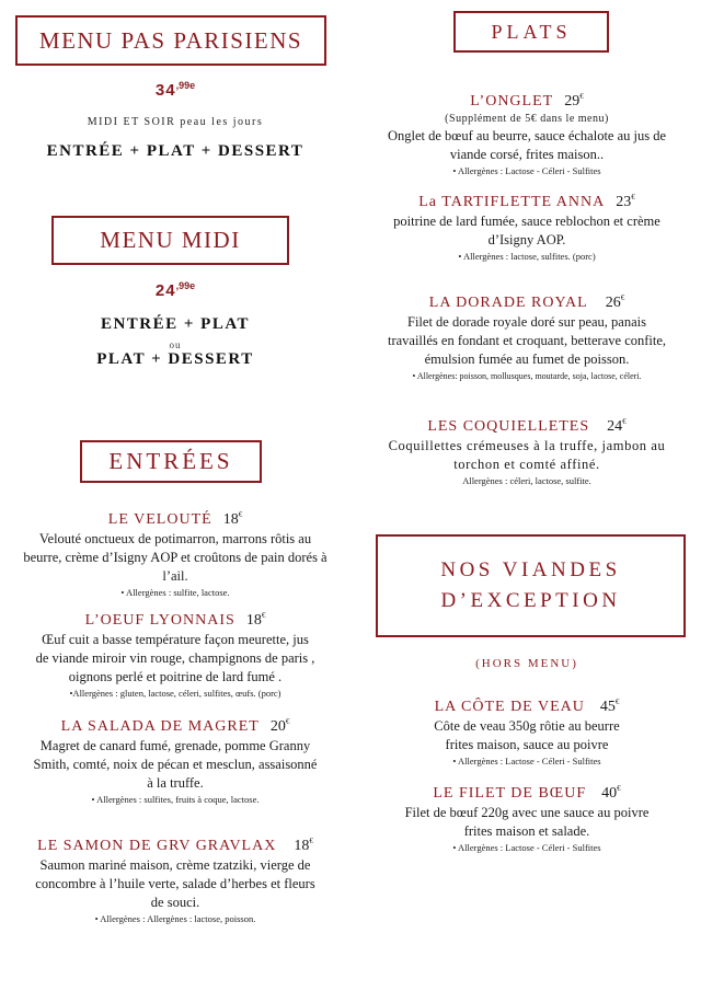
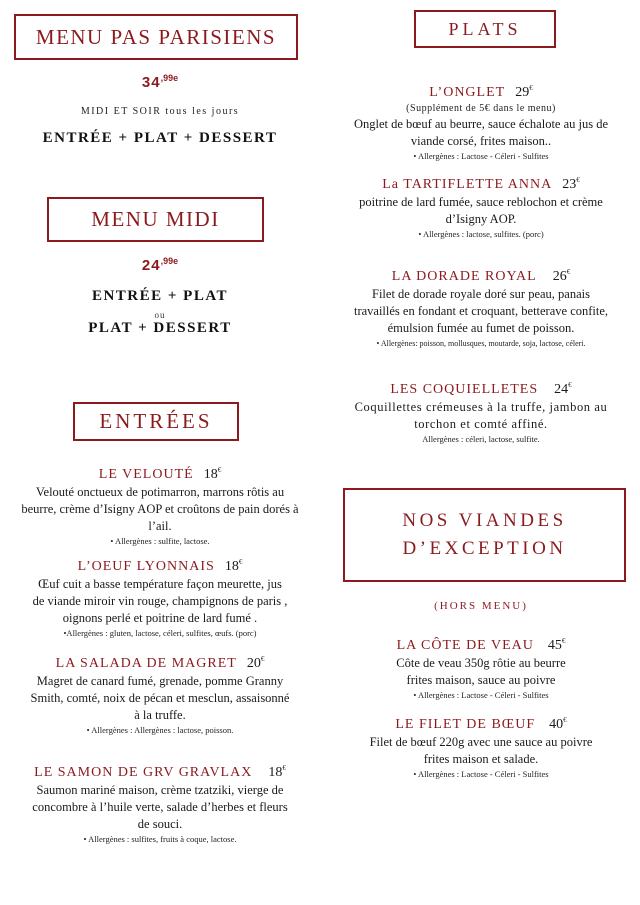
  MENU PAS PARISIENS
  34,99e
- MIDI ET SOIR peau les jours
+ MIDI ET SOIR tous les jours
  ENTRÉE + PLAT + DESSERT
  MENU MIDI
  24,99e
  ENTRÉE + PLAT
  ou
  PLAT + DESSERT
  ENTRÉES
  LE VELOUTÉ 18€
  Velouté onctueux de potimarron, marrons rôtis au
  beurre, crème d’Isigny AOP et croûtons de pain dorés à
  l’ail.
  • Allergènes : sulfite, lactose.
  L’OEUF LYONNAIS 18€
  Œuf cuit a basse température façon meurette, jus
  de viande miroir vin rouge, champignons de paris ,
  oignons perlé et poitrine de lard fumé .
  •Allergènes : gluten, lactose, céleri, sulfites, œufs. (porc)
  LA SALADA DE MAGRET 20€
  Magret de canard fumé, grenade, pomme Granny
  Smith, comté, noix de pécan et mesclun, assaisonné
  à la truffe.
- • Allergènes : sulfites, fruits à coque, lactose.
+ • Allergènes : Allergènes : lactose, poisson.
  LE SAMON DE GRV GRAVLAX 18€
  Saumon mariné maison, crème tzatziki, vierge de
  concombre à l’huile verte, salade d’herbes et fleurs
  de souci.
- • Allergènes : Allergènes : lactose, poisson.
+ • Allergènes : sulfites, fruits à coque, lactose.
  PLATS
  L’ONGLET 29€
  (Supplément de 5€ dans le menu)
  Onglet de bœuf au beurre, sauce échalote au jus de
  viande corsé, frites maison..
  • Allergènes : Lactose - Céleri - Sulfites
  La TARTIFLETTE ANNA 23€
  poitrine de lard fumée, sauce reblochon et crème
  d’Isigny AOP.
  • Allergènes : lactose, sulfites. (porc)
  LA DORADE ROYAL 26€
  Filet de dorade royale doré sur peau, panais
  travaillés en fondant et croquant, betterave confite,
  émulsion fumée au fumet de poisson.
  • Allergènes: poisson, mollusques, moutarde, soja, lactose, céleri.
  LES COQUIELLETES 24€
  Coquillettes crémeuses à la truffe, jambon au
  torchon et comté affiné.
  Allergènes : céleri, lactose, sulfite.
  NOS VIANDES
  D’EXCEPTION
  (HORS MENU)
  LA CÔTE DE VEAU 45€
  Côte de veau 350g rôtie au beurre
  frites maison, sauce au poivre
  • Allergènes : Lactose - Céleri - Sulfites
  LE FILET DE BŒUF 40€
  Filet de bœuf 220g avec une sauce au poivre
  frites maison et salade.
  • Allergènes : Lactose - Céleri - Sulfites
